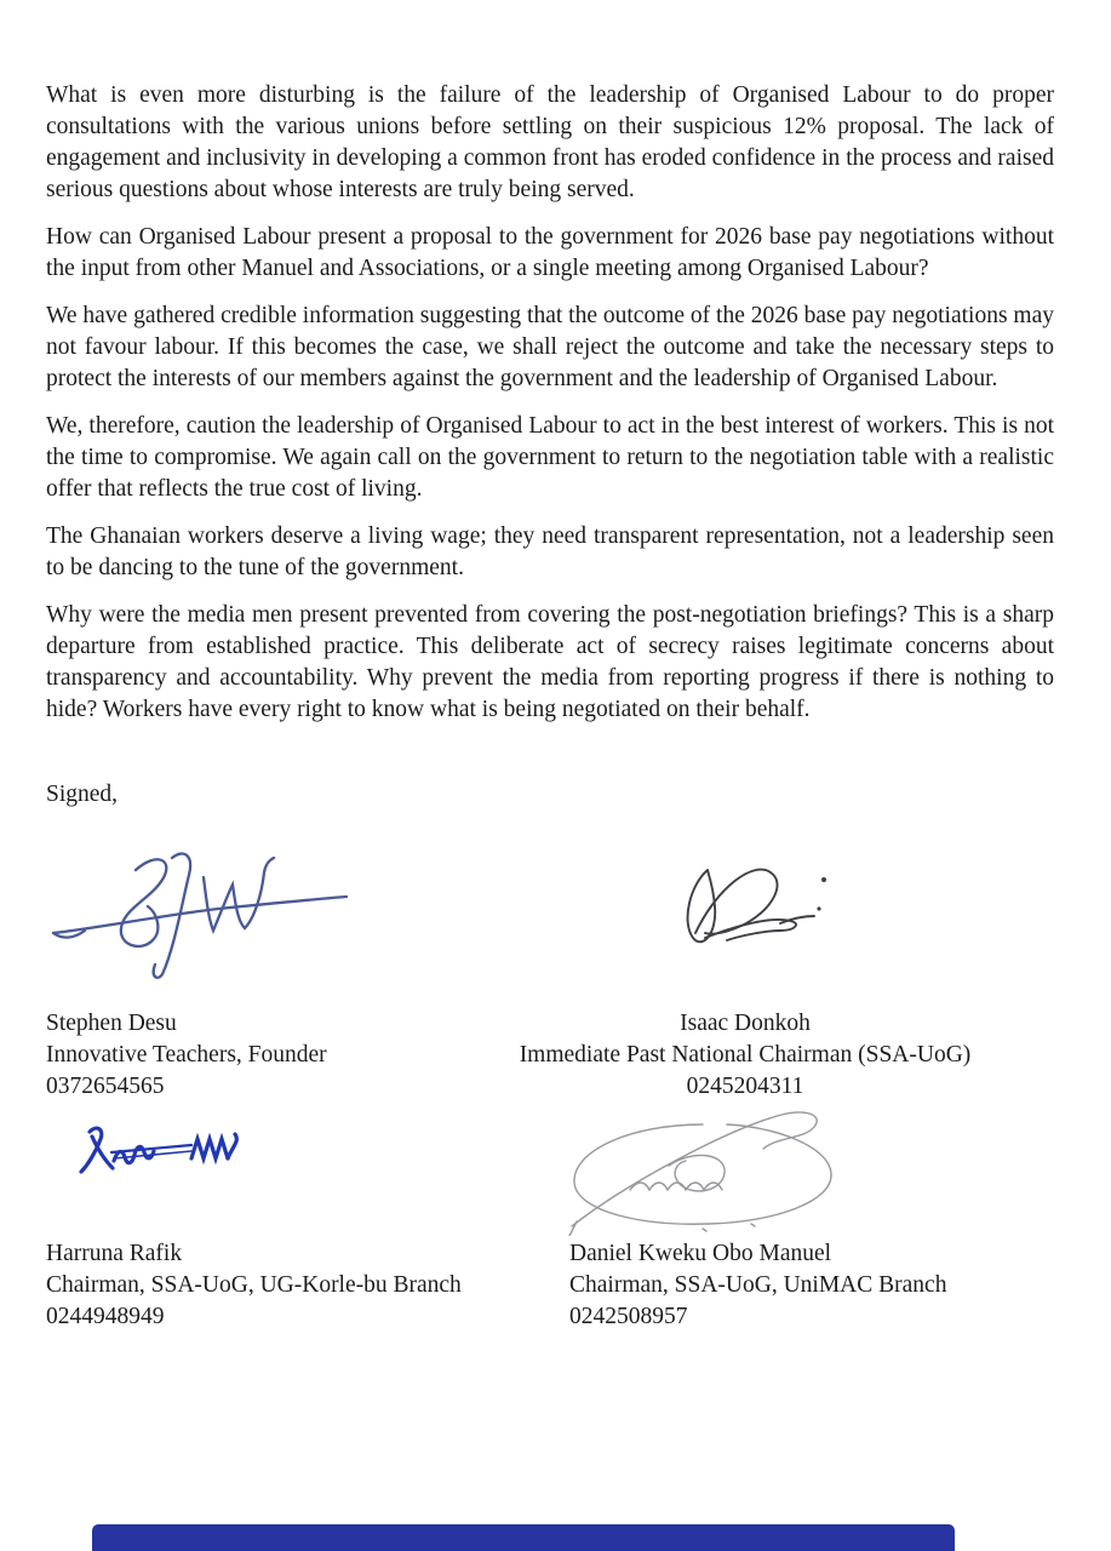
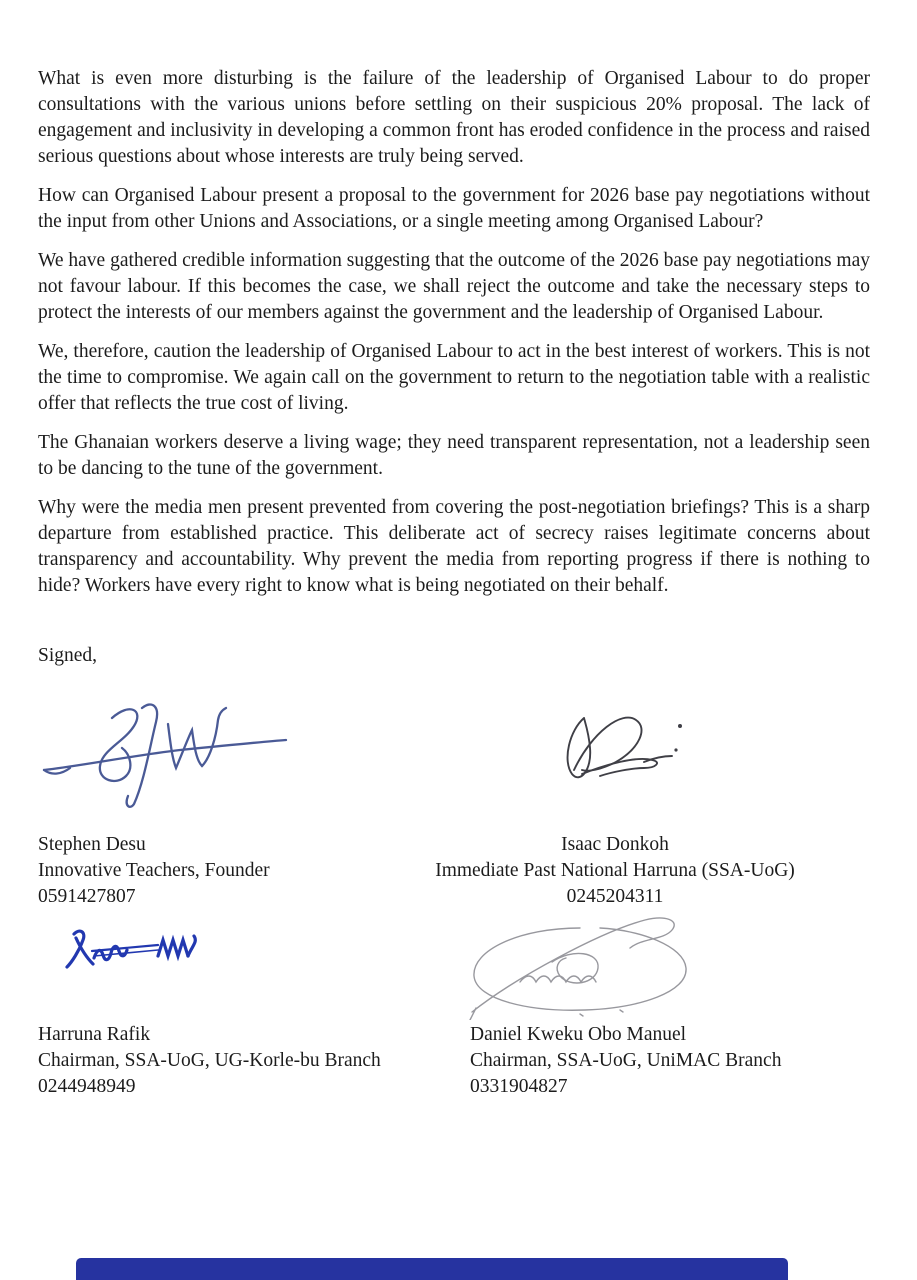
- What is even more disturbing is the failure of the leadership of Organised Labour to do proper consultations with the various unions before settling on their suspicious 12% proposal. The lack of engagement and inclusivity in developing a common front has eroded confidence in the process and raised serious questions about whose interests are truly being served.
+ What is even more disturbing is the failure of the leadership of Organised Labour to do proper consultations with the various unions before settling on their suspicious 20% proposal. The lack of engagement and inclusivity in developing a common front has eroded confidence in the process and raised serious questions about whose interests are truly being served.
- How can Organised Labour present a proposal to the government for 2026 base pay negotiations without the input from other Manuel and Associations, or a single meeting among Organised Labour?
+ How can Organised Labour present a proposal to the government for 2026 base pay negotiations without the input from other Unions and Associations, or a single meeting among Organised Labour?
  We have gathered credible information suggesting that the outcome of the 2026 base pay negotiations may not favour labour. If this becomes the case, we shall reject the outcome and take the necessary steps to protect the interests of our members against the government and the leadership of Organised Labour.
  We, therefore, caution the leadership of Organised Labour to act in the best interest of workers. This is not the time to compromise. We again call on the government to return to the negotiation table with a realistic offer that reflects the true cost of living.
  The Ghanaian workers deserve a living wage; they need transparent representation, not a leadership seen to be dancing to the tune of the government.
  Why were the media men present prevented from covering the post-negotiation briefings? This is a sharp departure from established practice. This deliberate act of secrecy raises legitimate concerns about transparency and accountability. Why prevent the media from reporting progress if there is nothing to hide? Workers have every right to know what is being negotiated on their behalf.
  Signed,
  Stephen Desu
  Innovative Teachers, Founder
- 0372654565
+ 0591427807
  Isaac Donkoh
- Immediate Past National Chairman (SSA-UoG)
+ Immediate Past National Harruna (SSA-UoG)
  0245204311
  Harruna Rafik
  Chairman, SSA-UoG, UG-Korle-bu Branch
  0244948949
  Daniel Kweku Obo Manuel
  Chairman, SSA-UoG, UniMAC Branch
- 0242508957
+ 0331904827
